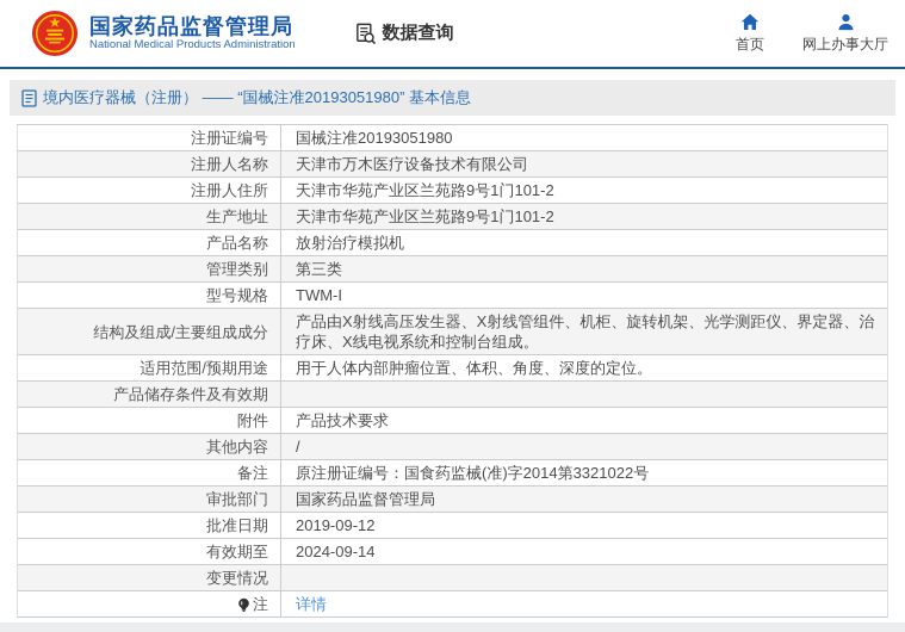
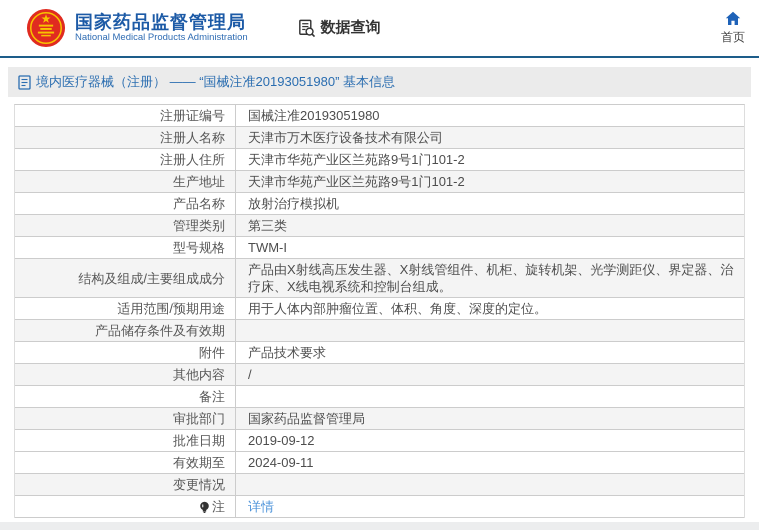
  国家药品监督管理局
  National Medical Products Administration
  数据查询
  首页
- 网上办事大厅
  境内医疗器械（注册） —— “国械注准20193051980” 基本信息
  注册证编号
  国械注准20193051980
  注册人名称
  天津市万木医疗设备技术有限公司
  注册人住所
  天津市华苑产业区兰苑路9号1门101-2
  生产地址
  天津市华苑产业区兰苑路9号1门101-2
  产品名称
  放射治疗模拟机
  管理类别
  第三类
  型号规格
  TWM-I
  结构及组成/主要组成成分
  产品由X射线高压发生器、X射线管组件、机柜、旋转机架、光学测距仪、界定器、治疗床、X线电视系统和控制台组成。
  适用范围/预期用途
  用于人体内部肿瘤位置、体积、角度、深度的定位。
  产品储存条件及有效期
  附件
  产品技术要求
  其他内容
  /
  备注
- 原注册证编号：国食药监械(准)字2014第3321022号
  审批部门
  国家药品监督管理局
  批准日期
  2019-09-12
  有效期至
- 2024-09-14
+ 2024-09-11
  变更情况
  注
  详情
